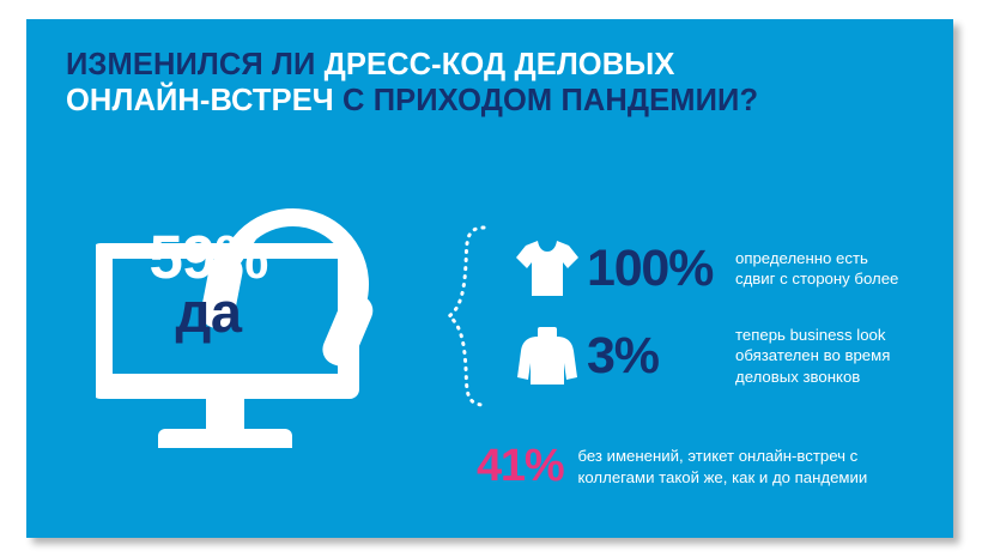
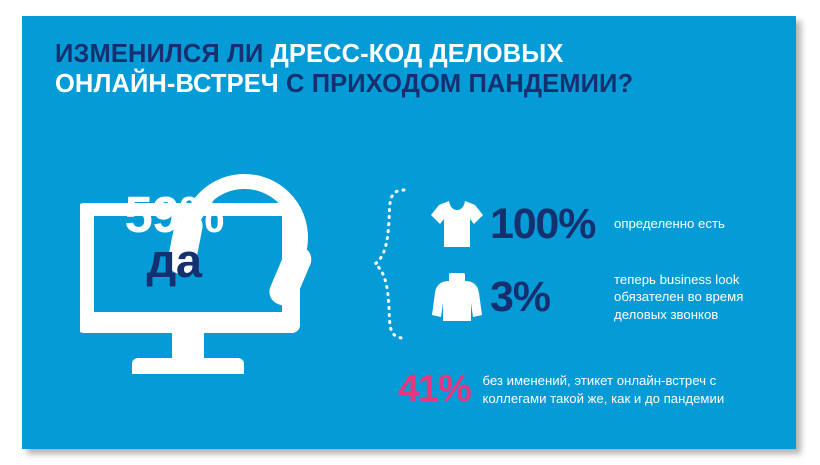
  ИЗМЕНИЛСЯ ЛИ ДРЕСС-КОД ДЕЛОВЫХ
  ОНЛАЙН-ВСТРЕЧ С ПРИХОДОМ ПАНДЕМИИ?
  59%
  да
  100%
  определенно есть
- сдвиг с сторону более
  3%
  теперь business look
  обязателен во время
  деловых звонков
  41%
  без именений, этикет онлайн-встреч с
  коллегами такой же, как и до пандемии
